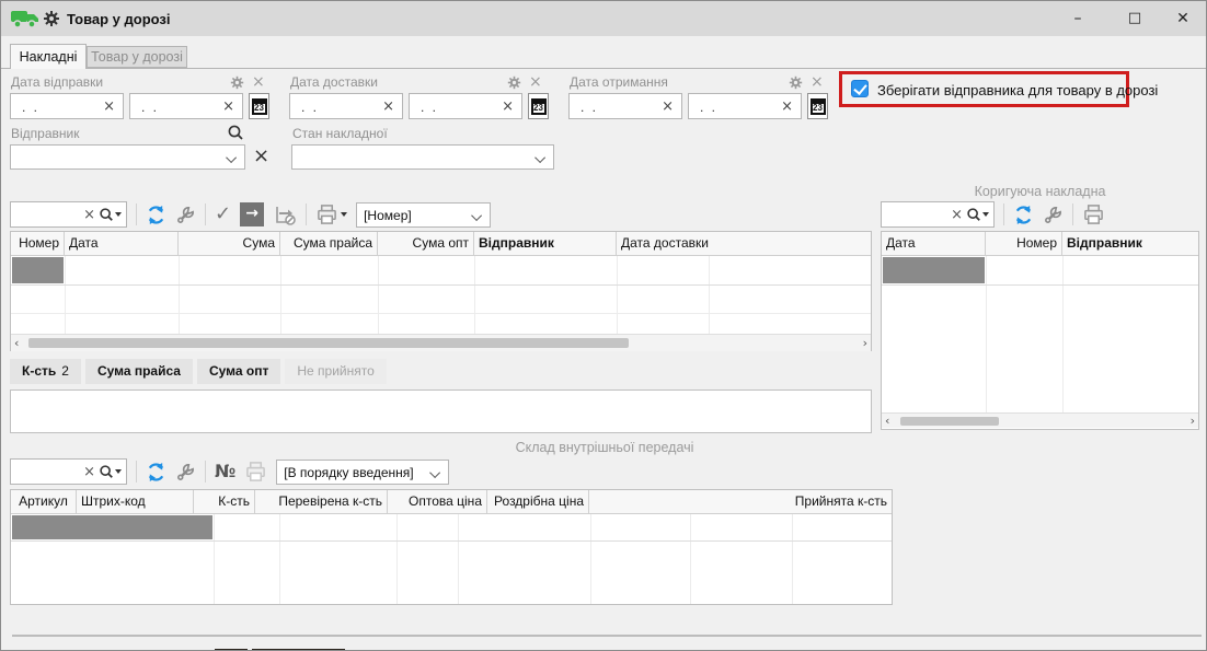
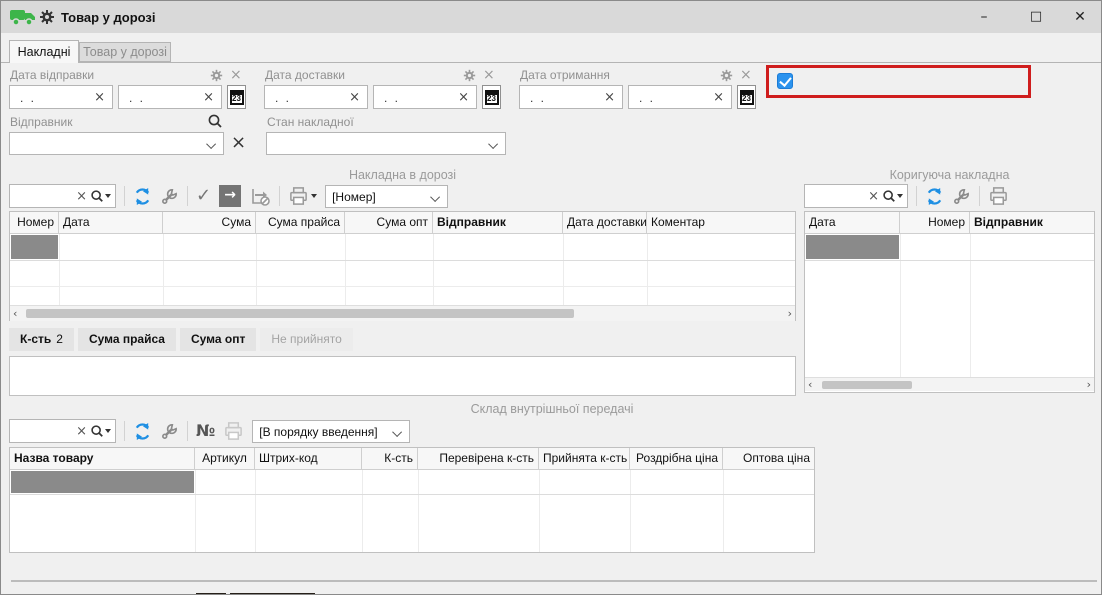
  Товар у дорозі
  –
  □
  ✕
  Накладні
  Товар у дорозі
  Дата відправки
  ×
  . .
  ×
  . .
  ×
  23
  Дата доставки
  ×
  . .
  ×
  . .
  ×
  23
  Дата отримання
  ×
  . .
  ×
  . .
  ×
  23
- Зберігати відправника для товару в дорозі
  Відправник
  ×
  Стан накладної
+ Накладна в дорозі
  ×
  ✓
  →
  [Номер]
  Номер
  Дата
  Сума
  Сума прайса
  Сума опт
  Відправник
  Дата доставки
+ Коментар
  ‹
  ›
  К-сть 2
  Сума прайса
  Сума опт
  Не прийнято
  Коригуюча накладна
  ×
  Дата
  Номер
  Відправник
  ‹
  ›
  Склад внутрішньої передачі
  ×
  №
  [В порядку введення]
+ Назва товару
  Артикул
  Штрих-код
  К-сть
  Перевірена к-сть
- Оптова ціна
+ Прийнята к-сть
  Роздрібна ціна
- Прийнята к-сть
+ Оптова ціна
